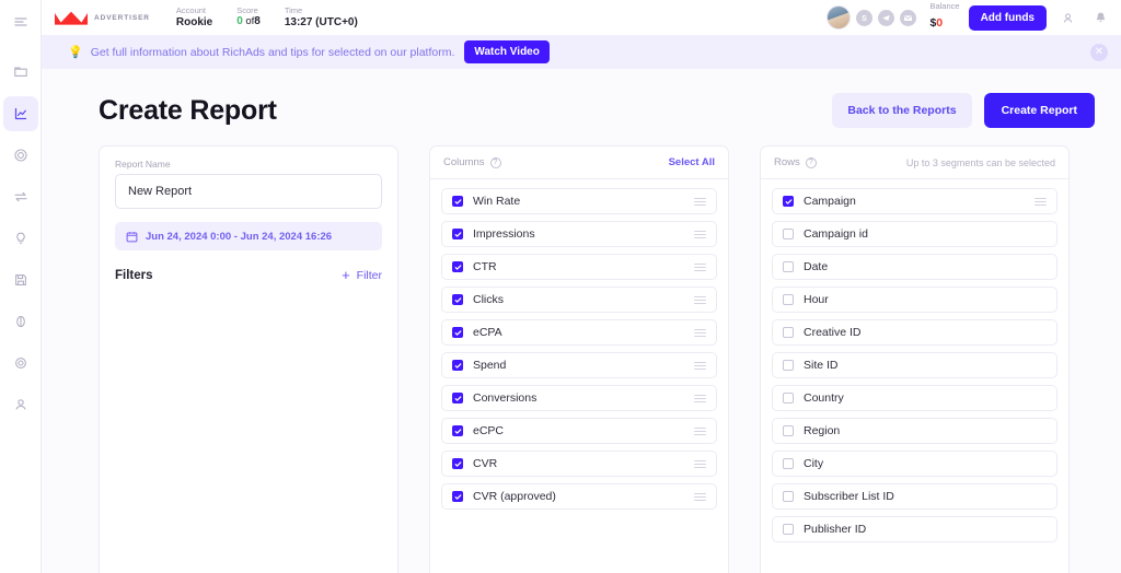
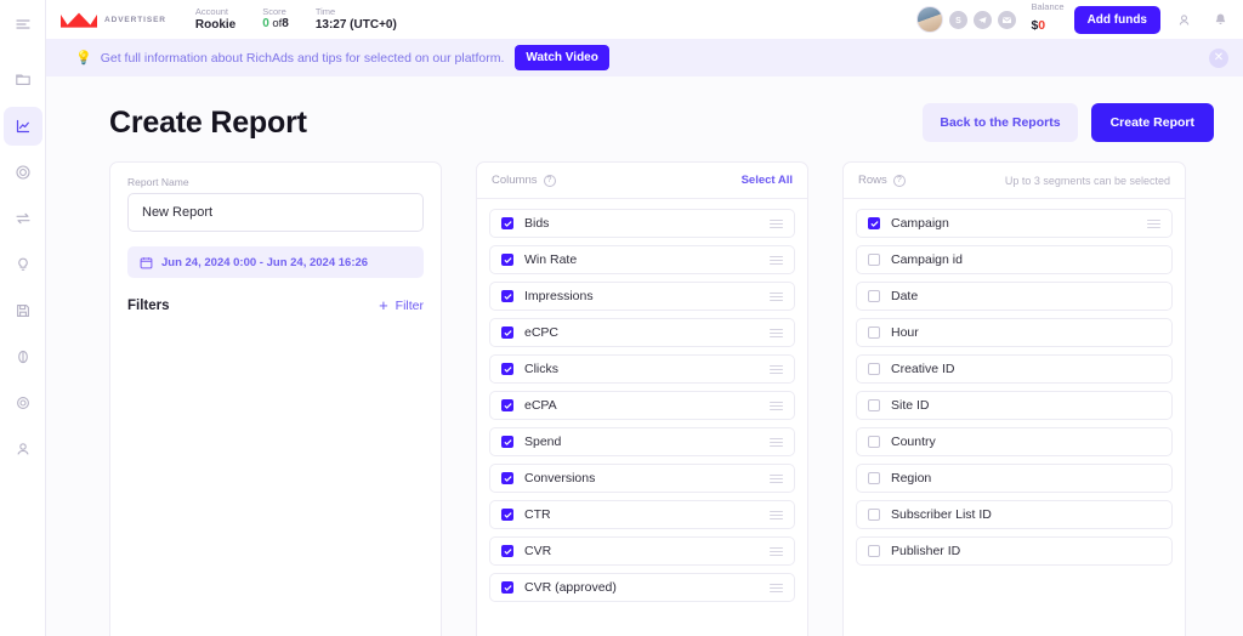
  Account
  Rookie
  Score
  0 of8
  Time
  13:27 (UTC+0)
  Balance
  $0
  Add funds
  💡
  Get full information about RichAds and tips for selected on our platform.
  Watch Video
  ✕
  Create Report
  Back to the Reports
  Create Report
  Report Name
  New Report
  Jun 24, 2024 0:00 - Jun 24, 2024 16:26
  Filters
  +
  Filter
  Columns
  Select All
+ Bids
  Win Rate
  Impressions
- CTR
+ eCPC
  Clicks
  eCPA
  Spend
  Conversions
- eCPC
+ CTR
  CVR
  CVR (approved)
  Rows
  Up to 3 segments can be selected
  Campaign
  Campaign id
  Date
  Hour
  Creative ID
  Site ID
  Country
  Region
- City
  Subscriber List ID
  Publisher ID
